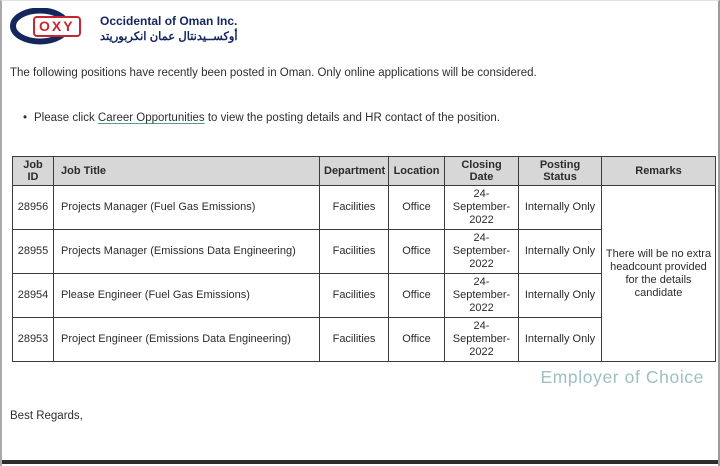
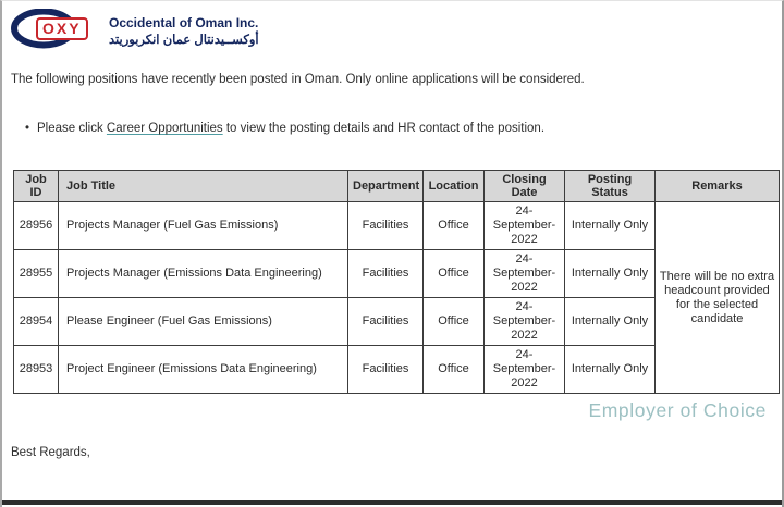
  OXY
  Occidental of Oman Inc.
  أوكســيدنتال عمان انكربوريتد
  The following positions have recently been posted in Oman. Only online applications will be considered.
  • Please click Career Opportunities to view the posting details and HR contact of the position.
  Job ID	Job Title	Department	Location	Closing Date	Posting Status	Remarks
- 28956	Projects Manager (Fuel Gas Emissions)	Facilities	Office	24-September-2022	Internally Only	There will be no extra headcount provided for the details candidate
+ 28956	Projects Manager (Fuel Gas Emissions)	Facilities	Office	24-September-2022	Internally Only	There will be no extra headcount provided for the selected candidate
  28955	Projects Manager (Emissions Data Engineering)	Facilities	Office	24-September-2022	Internally Only
  28954	Please Engineer (Fuel Gas Emissions)	Facilities	Office	24-September-2022	Internally Only
  28953	Project Engineer (Emissions Data Engineering)	Facilities	Office	24-September-2022	Internally Only
  Employer of Choice
  Best Regards,
